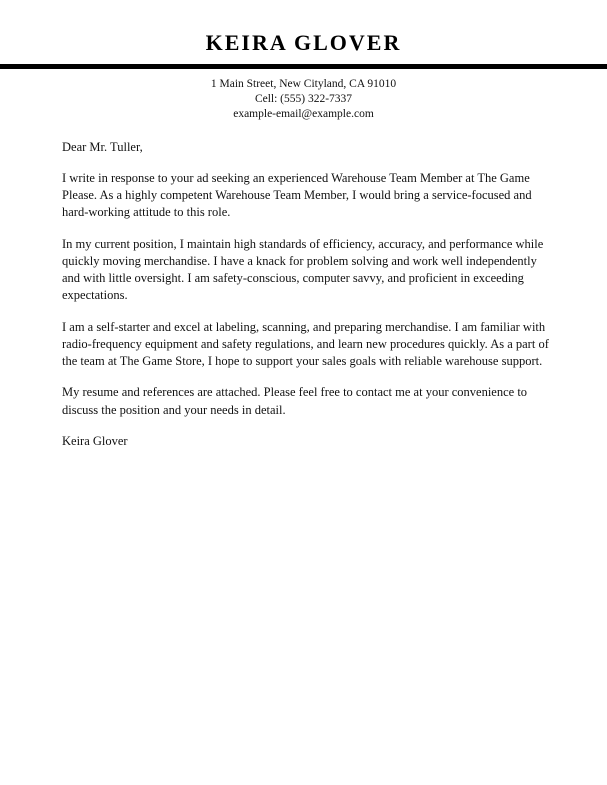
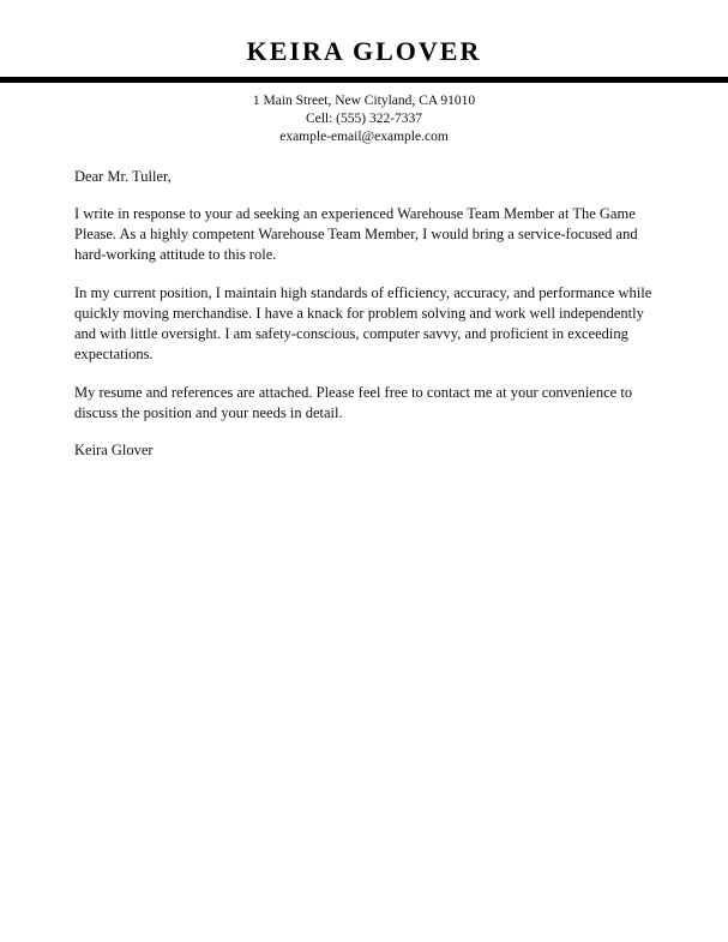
  KEIRA GLOVER
  1 Main Street, New Cityland, CA 91010
  Cell: (555) 322-7337
  example-email@example.com
  Dear Mr. Tuller,
  I write in response to your ad seeking an experienced Warehouse Team Member at The Game Please. As a highly competent Warehouse Team Member, I would bring a service-focused and hard-working attitude to this role.
  In my current position, I maintain high standards of efficiency, accuracy, and performance while quickly moving merchandise. I have a knack for problem solving and work well independently and with little oversight. I am safety-conscious, computer savvy, and proficient in exceeding expectations.
- I am a self-starter and excel at labeling, scanning, and preparing merchandise. I am familiar with radio-frequency equipment and safety regulations, and learn new procedures quickly. As a part of the team at The Game Store, I hope to support your sales goals with reliable warehouse support.
  My resume and references are attached. Please feel free to contact me at your convenience to discuss the position and your needs in detail.
  Keira Glover
